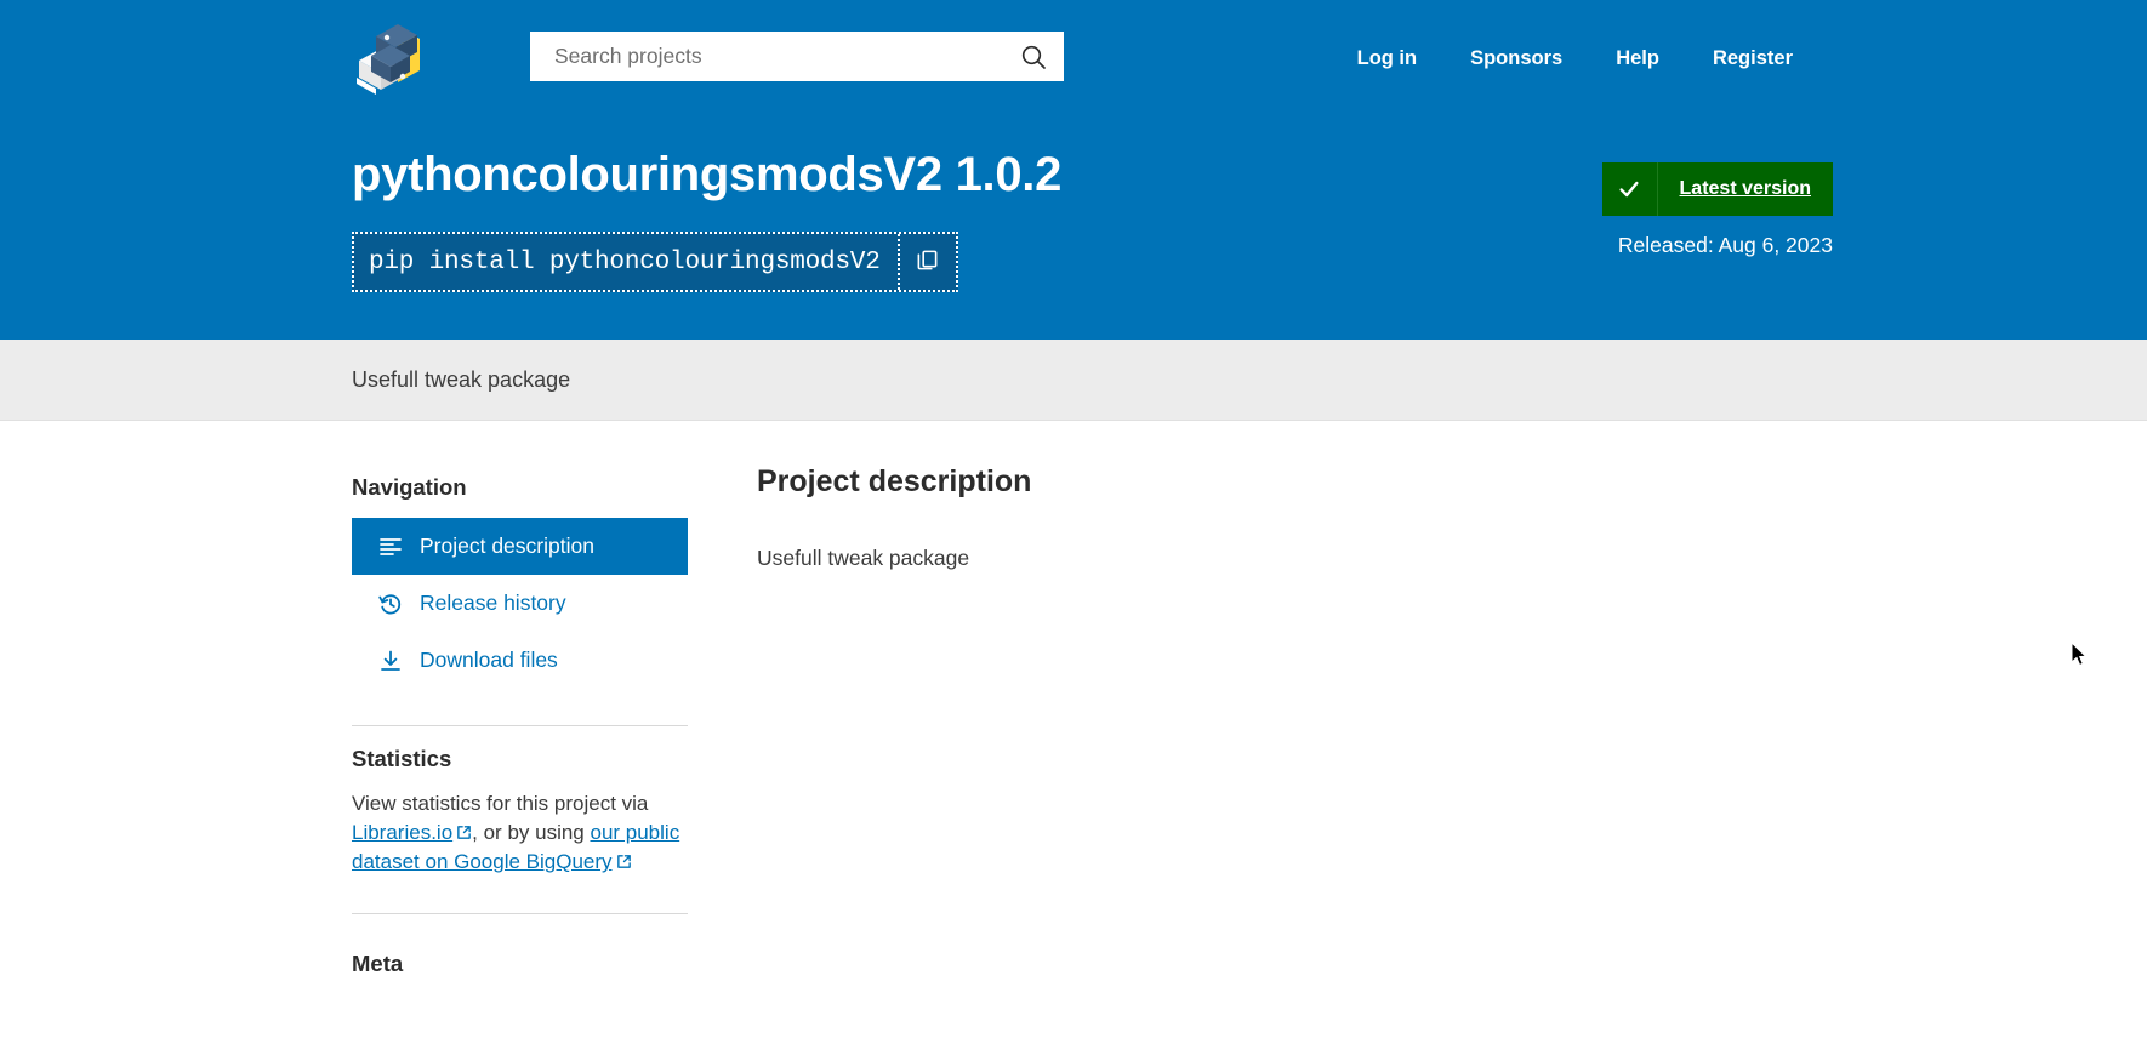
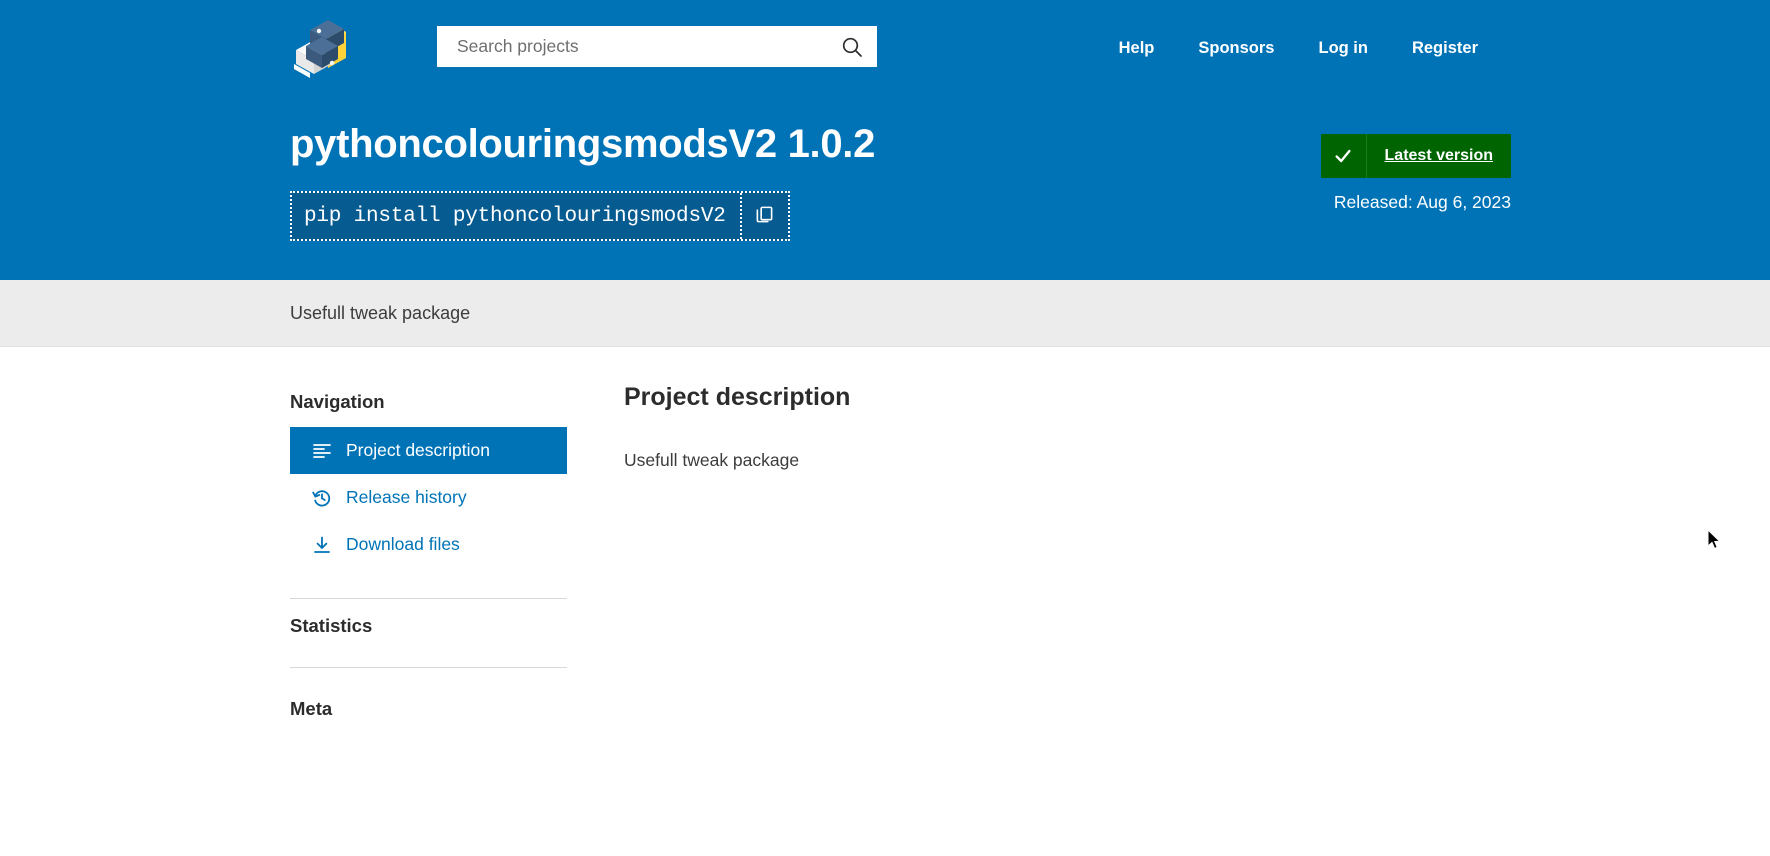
  Search projects
- Log in
+ Help
  Sponsors
- Help
+ Log in
  Register
  pythoncolouringsmodsV2 1.0.2
  pip install pythoncolouringsmodsV2
  Latest version
  Released: Aug 6, 2023
  Usefull tweak package
  Navigation
  Project description
  Release history
  Download files
  Statistics
- View statistics for this project via
- Libraries.io , or by using our public dataset on Google BigQuery
  Meta
  Project description
  Usefull tweak package
